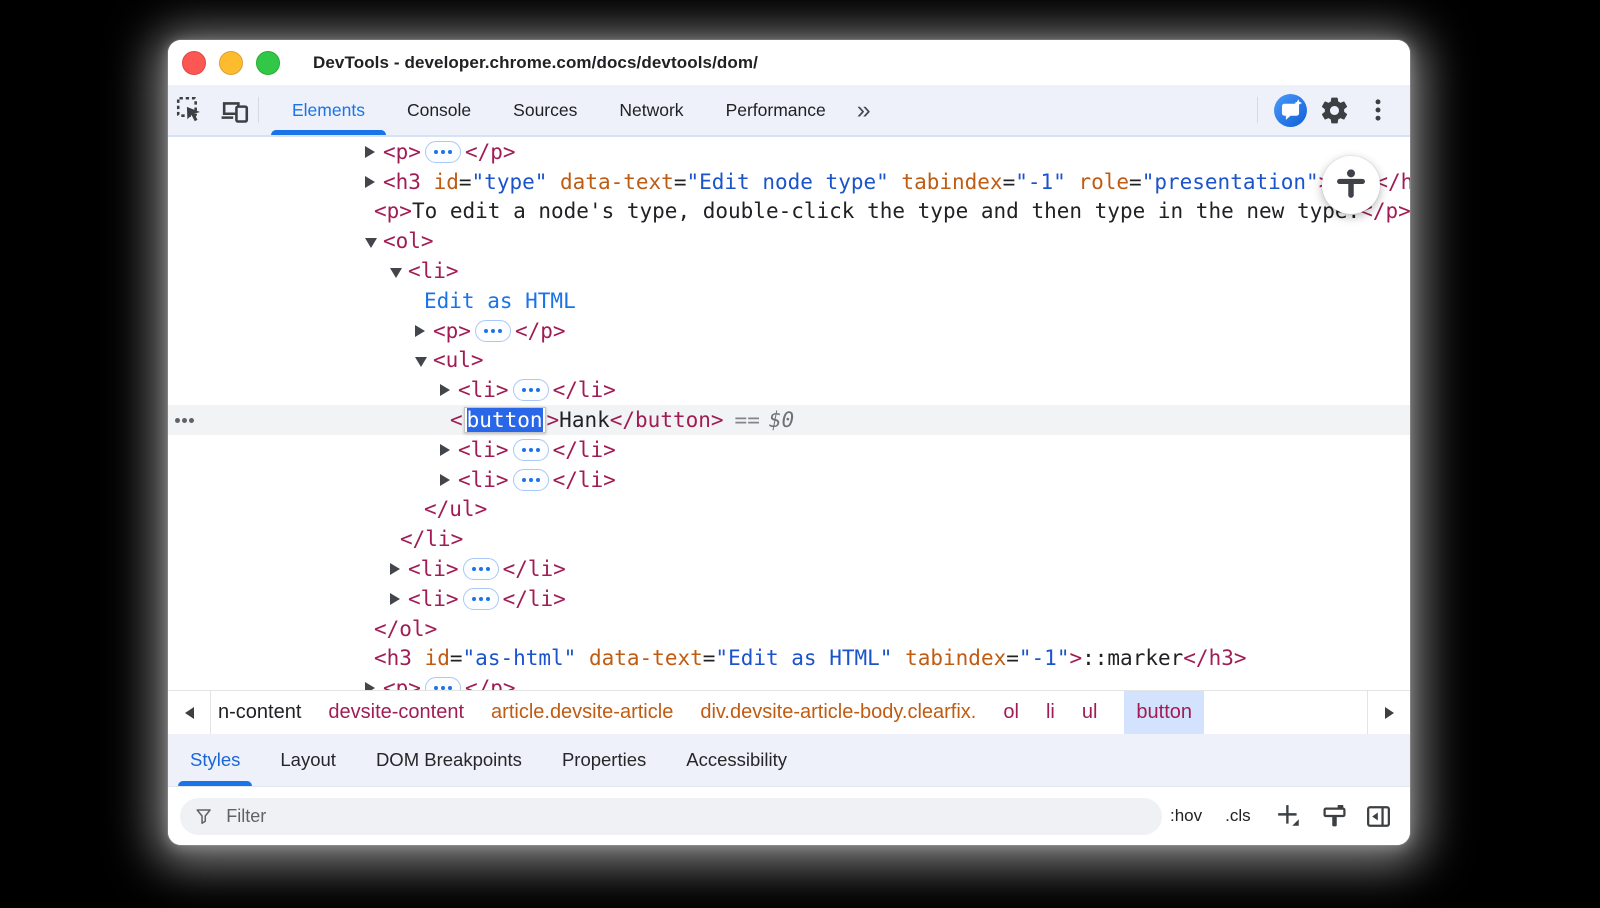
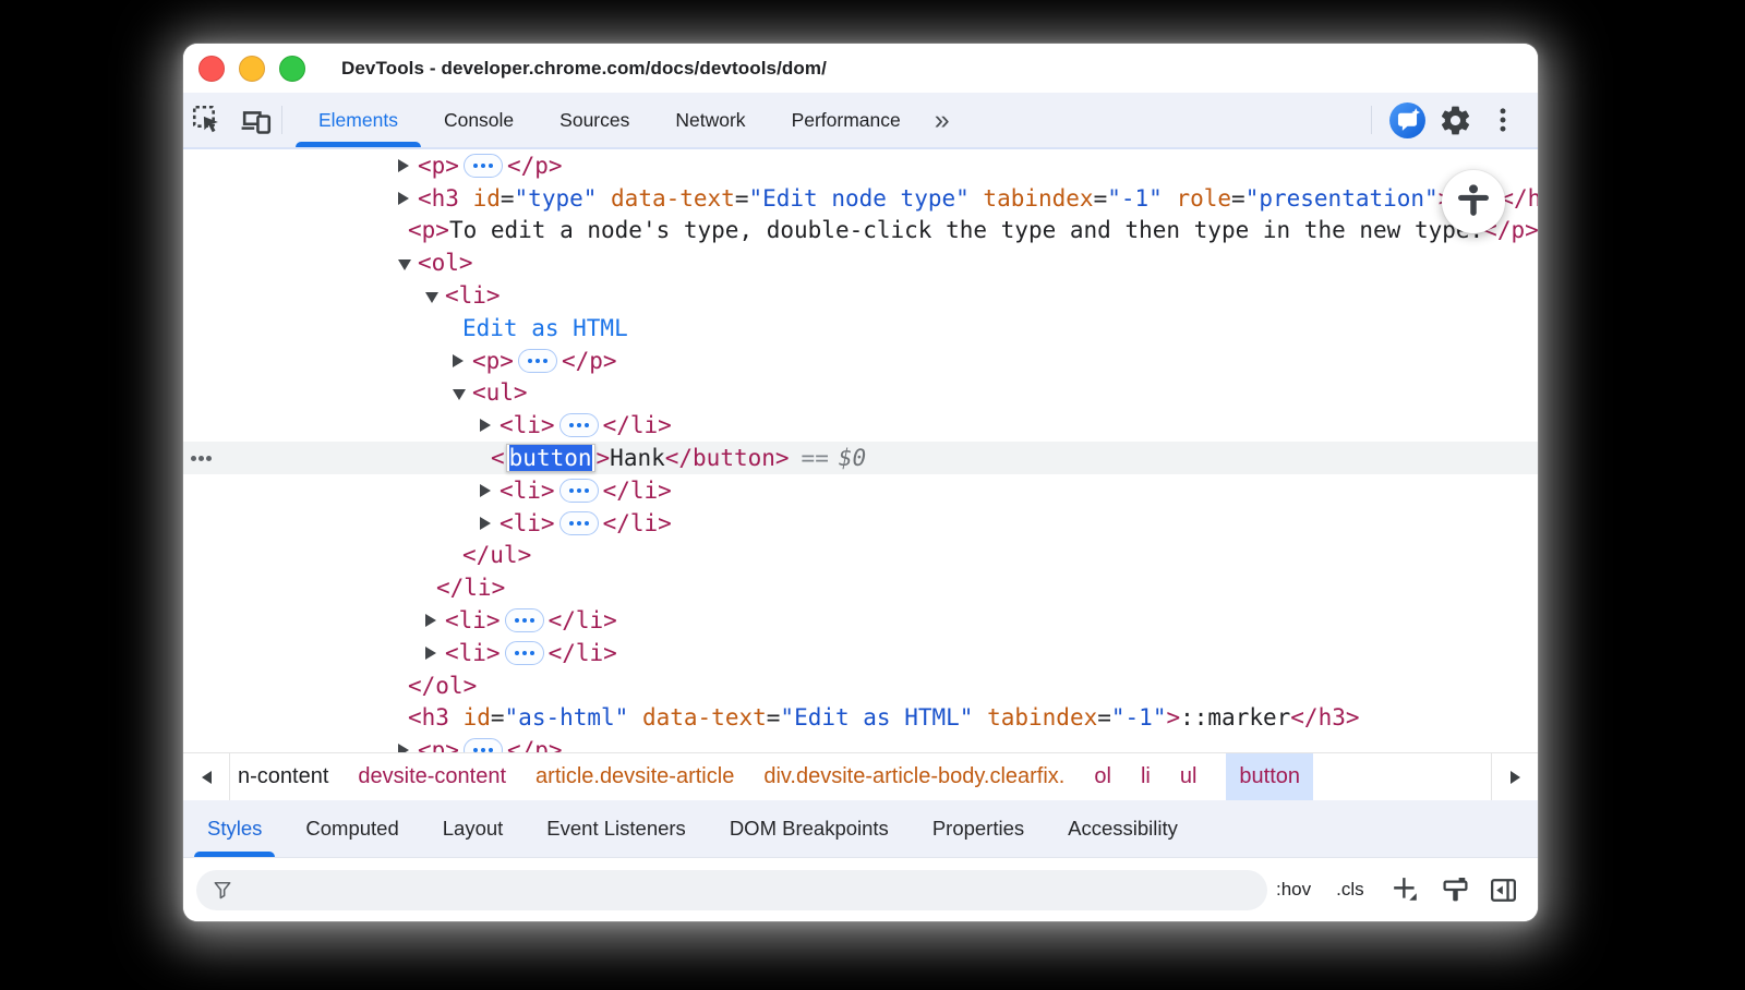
  DevTools - developer.chrome.com/docs/devtools/dom/
  Elements
  Console
  Sources
  Network
  Performance
  »
  <p>
  </p>
  <h3
  id
  =
  "type"
  data-text
  =
  "Edit node type"
  tabindex
  =
  "-1"
  role
  =
  "presentation"
  <p>
  To edit a node's type, double-click the type and then type in the new typ
  </p>
  <ol>
  <li>
  Edit as HTML
  <p>
  </p>
  <ul>
  <li>
  </li>
  <
  button
  >
  Hank
  </button>
  ==
  $0
  <li>
  </li>
  <li>
  </li>
  </ul>
  </li>
  <li>
  </li>
  <li>
  </li>
  </ol>
  <h3
  id
  =
  "as-html"
  data-text
  =
  "Edit as HTML"
  tabindex
  =
  "-1"
  >
  ::marker
  </h3>
  <p>
  </p>
  n-content
  devsite-content
  article.devsite-article
  div.devsite-article-body.clearfix.
  ol
  li
  ul
  button
  Styles
+ Computed
  Layout
+ Event Listeners
  DOM Breakpoints
  Properties
  Accessibility
- Filter
  :hov
  .cls
